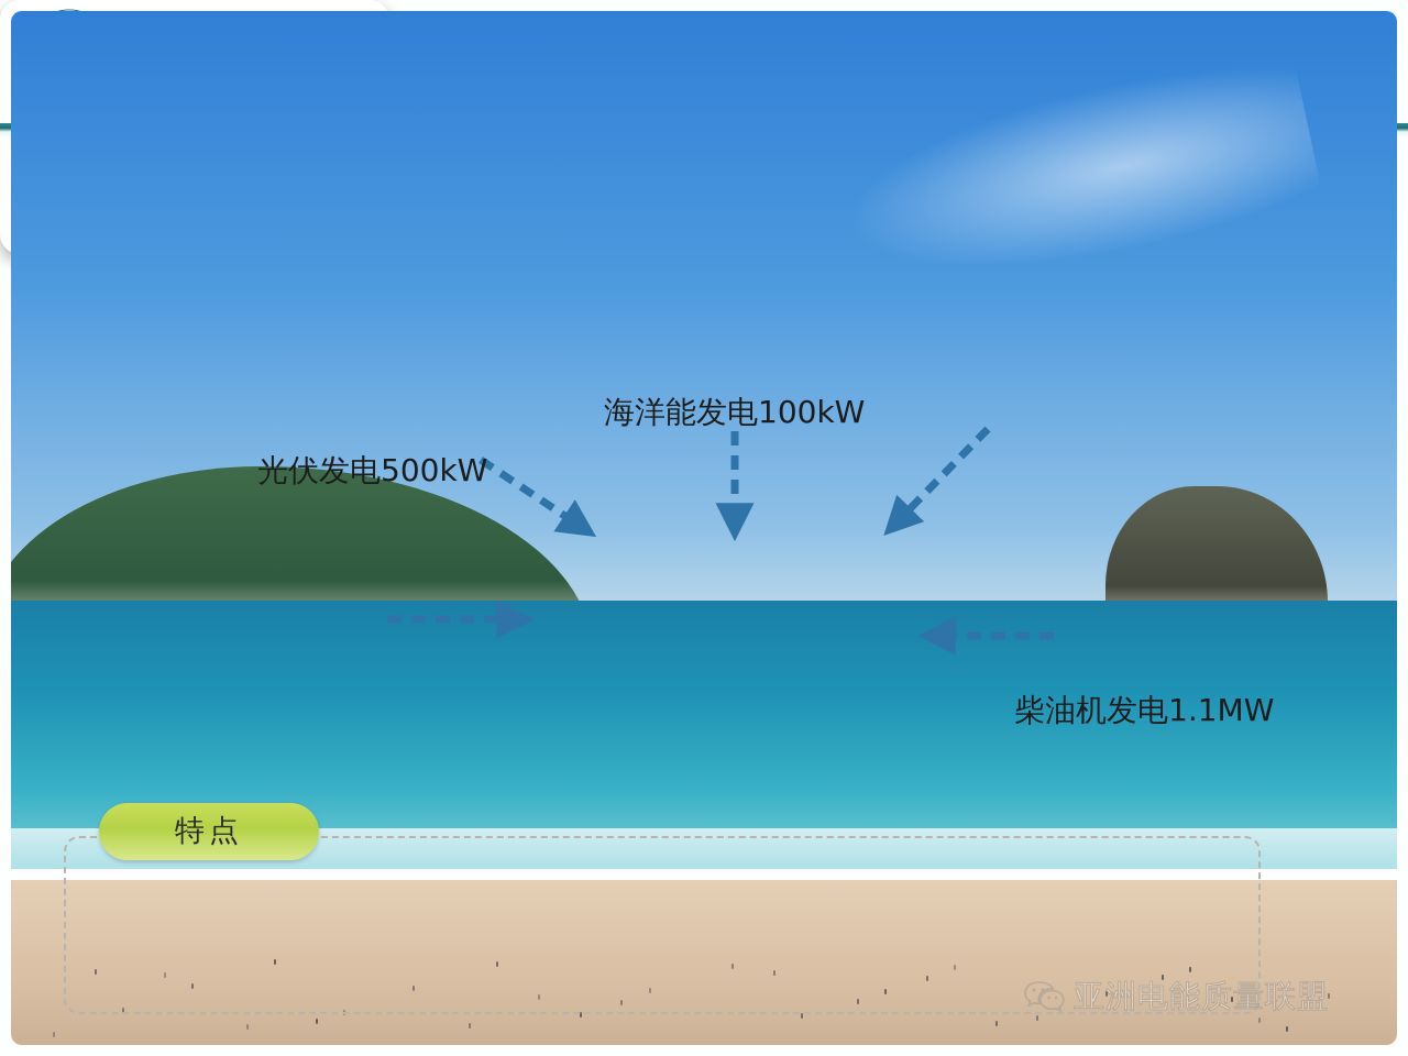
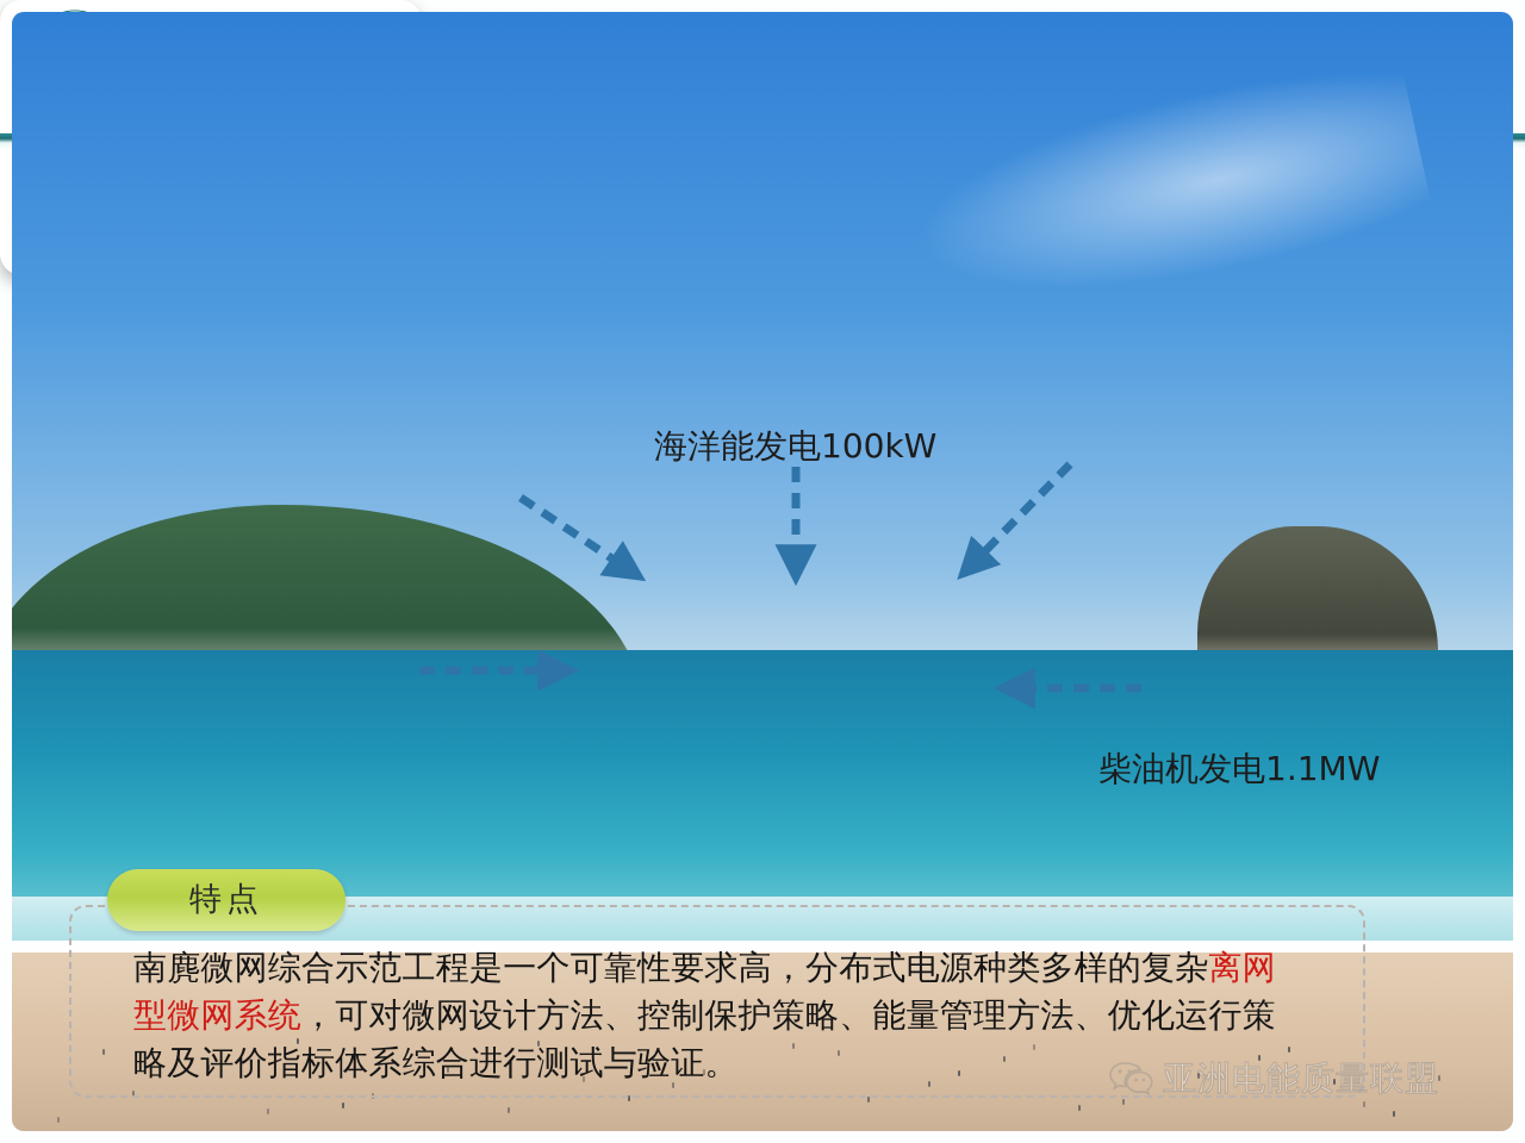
- 光伏发电500kW
  海洋能发电100kW
  柴油机发电1.1MW
  特点
+ 南麂微网综合示范工程是一个可靠性要求高，分布式电源种类多样的复杂离网型微网系统，可对微网设计方法、控制保护策略、能量管理方法、优化运行策略及评价指标体系综合进行测试与验证。
  亚洲电能质量联盟
